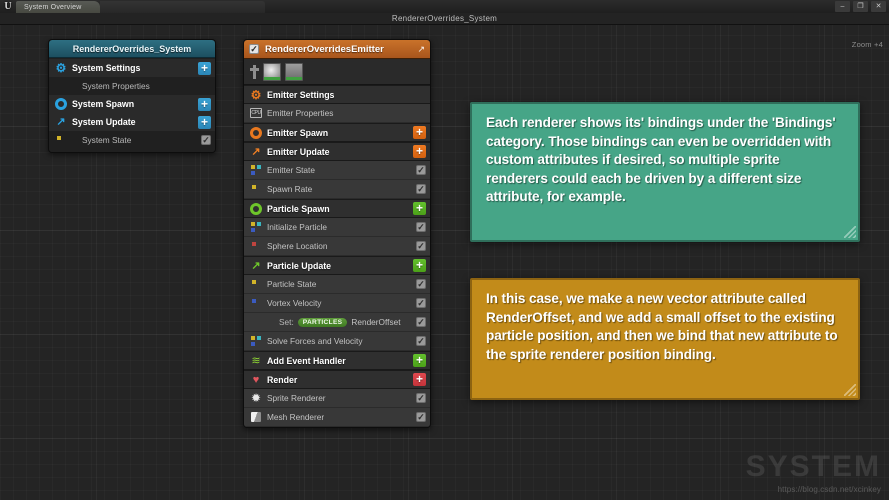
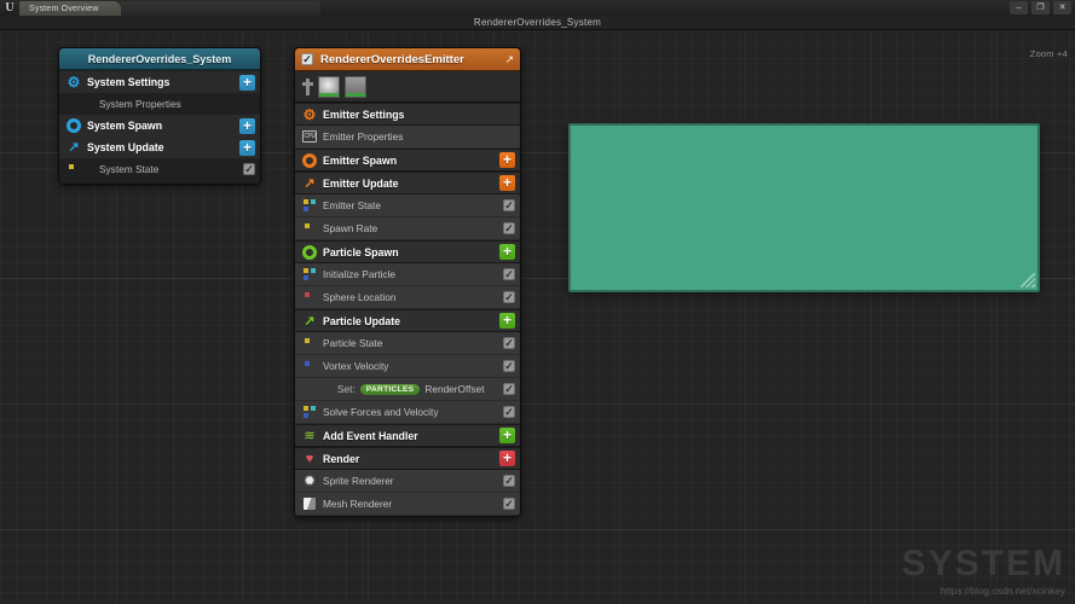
  U
  RendererOverrides_System
  Zoom +4
  RendererOverrides_System
  ⚙
  System Settings
  +
  System Properties
  System Spawn
  +
  ↗
  System Update
  +
  System State
  ✓
  ✓
  RendererOverridesEmitter
  ↗
  ⚙
  Emitter Settings
  Emitter Properties
  Emitter Spawn
  +
  ↗
  Emitter Update
  +
  Emitter State
  ✓
  Spawn Rate
  ✓
  Particle Spawn
  +
  Initialize Particle
  ✓
  Sphere Location
  ✓
  ↗
  Particle Update
  +
  Particle State
  ✓
  Vortex Velocity
  ✓
  Set:
  RenderOffset
  ✓
  Solve Forces and Velocity
  ✓
  ≋
  Add Event Handler
  +
  ♥
  Render
  +
  ✹
  Sprite Renderer
  ✓
  Mesh Renderer
  ✓
- Each renderer shows its' bindings under the 'Bindings' category. Those bindings can even be overridden with custom attributes if desired, so multiple sprite renderers could each be driven by a different size attribute, for example.
- In this case, we make a new vector attribute called RenderOffset, and we add a small offset to the existing particle position, and then we bind that new attribute to the sprite renderer position binding.
  SYSTEM
  https://blog.csdn.net/xcinkey
